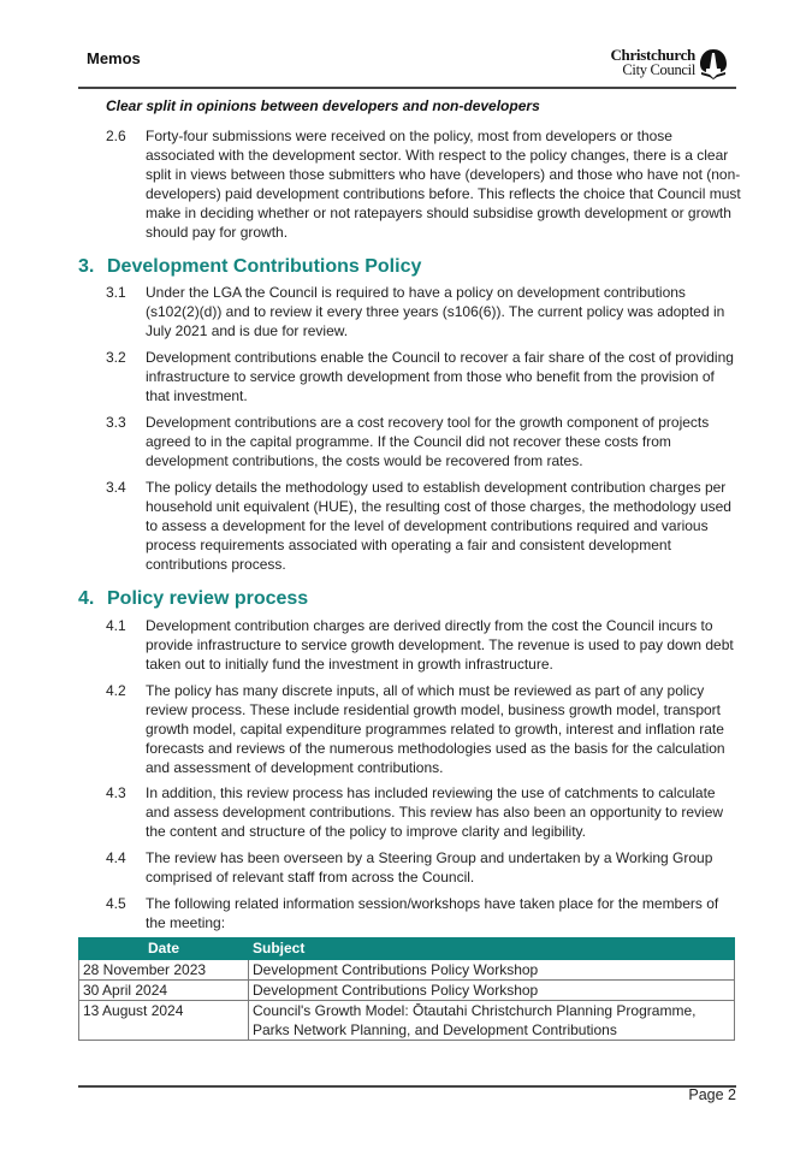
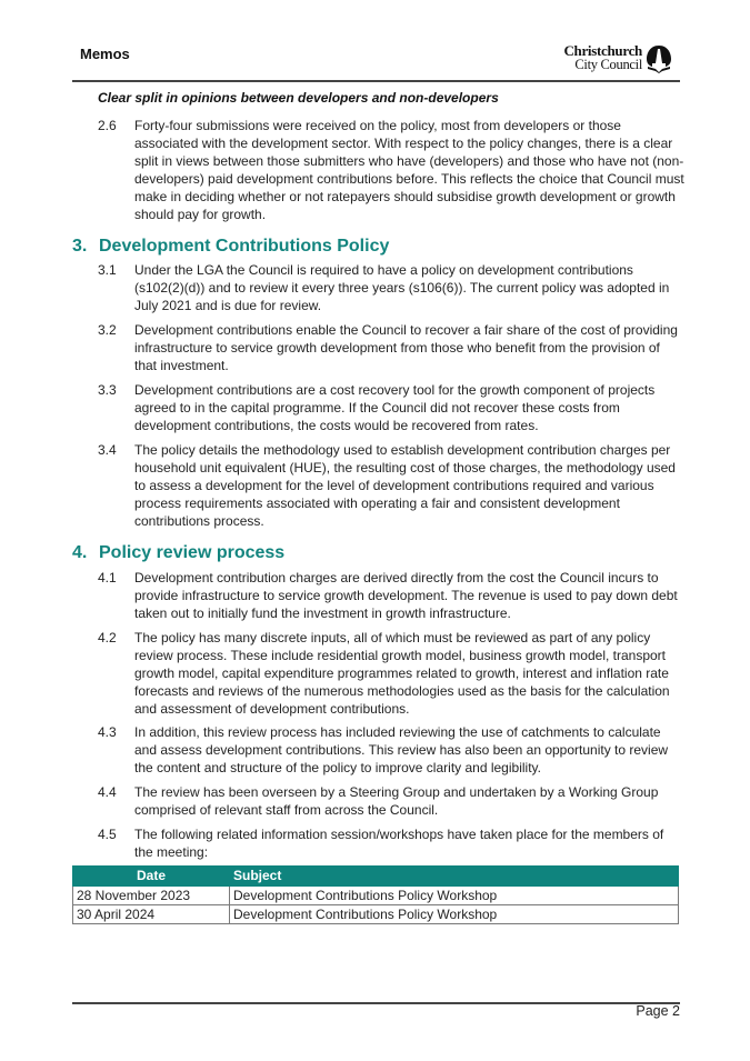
  Memos
  Christchurch
  City Council
  Clear split in opinions between developers and non-developers
  2.6
  Forty-four submissions were received on the policy, most from developers or those associated with the development sector. With respect to the policy changes, there is a clear split in views between those submitters who have (developers) and those who have not (non-developers) paid development contributions before. This reflects the choice that Council must make in deciding whether or not ratepayers should subsidise growth development or growth should pay for growth.
  3. Development Contributions Policy
  3.1
  Under the LGA the Council is required to have a policy on development contributions (s102(2)(d)) and to review it every three years (s106(6)). The current policy was adopted in July 2021 and is due for review.
  3.2
  Development contributions enable the Council to recover a fair share of the cost of providing infrastructure to service growth development from those who benefit from the provision of that investment.
  3.3
  Development contributions are a cost recovery tool for the growth component of projects agreed to in the capital programme. If the Council did not recover these costs from development contributions, the costs would be recovered from rates.
  3.4
  The policy details the methodology used to establish development contribution charges per household unit equivalent (HUE), the resulting cost of those charges, the methodology used to assess a development for the level of development contributions required and various process requirements associated with operating a fair and consistent development contributions process.
  4. Policy review process
  4.1
  Development contribution charges are derived directly from the cost the Council incurs to provide infrastructure to service growth development. The revenue is used to pay down debt taken out to initially fund the investment in growth infrastructure.
  4.2
  The policy has many discrete inputs, all of which must be reviewed as part of any policy review process. These include residential growth model, business growth model, transport growth model, capital expenditure programmes related to growth, interest and inflation rate forecasts and reviews of the numerous methodologies used as the basis for the calculation and assessment of development contributions.
  4.3
  In addition, this review process has included reviewing the use of catchments to calculate and assess development contributions. This review has also been an opportunity to review the content and structure of the policy to improve clarity and legibility.
  4.4
  The review has been overseen by a Steering Group and undertaken by a Working Group comprised of relevant staff from across the Council.
  4.5
  The following related information session/workshops have taken place for the members of the meeting:
  Date	Subject
  28 November 2023	Development Contributions Policy Workshop
  30 April 2024	Development Contributions Policy Workshop
- 13 August 2024	Council's Growth Model: Ōtautahi Christchurch Planning Programme, Parks Network Planning, and Development Contributions
  Page 2
